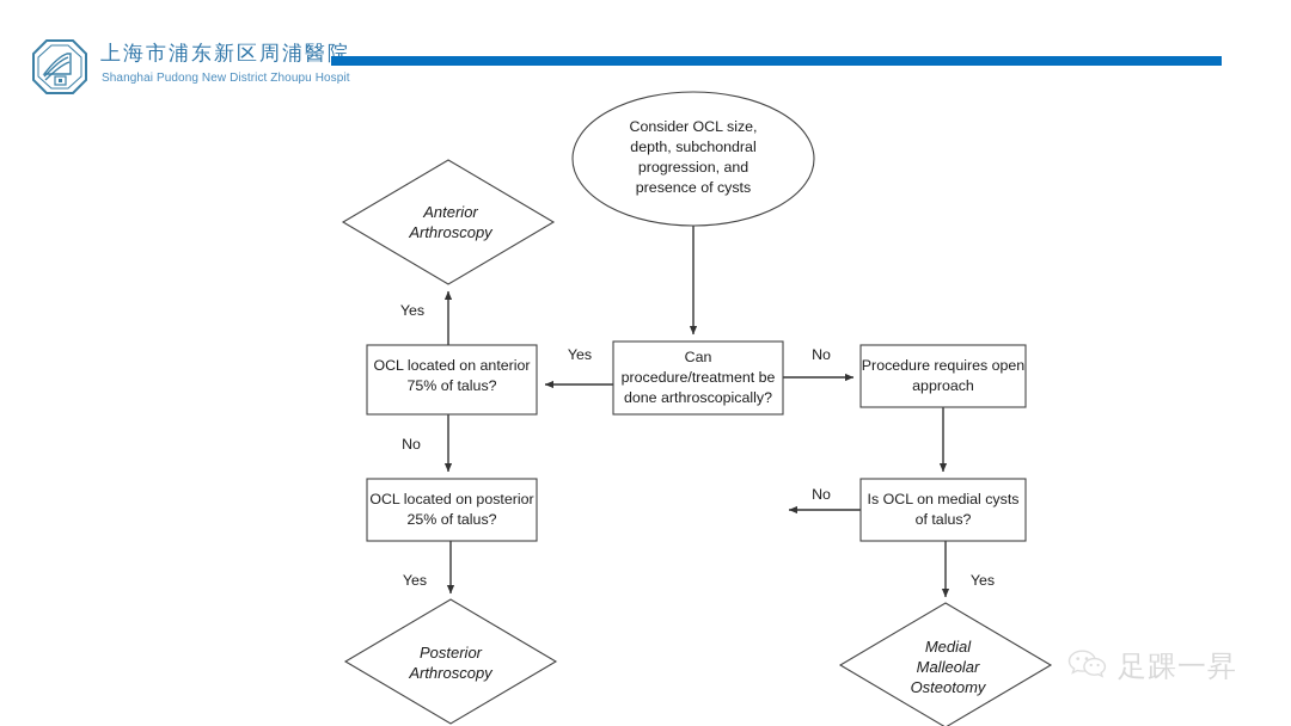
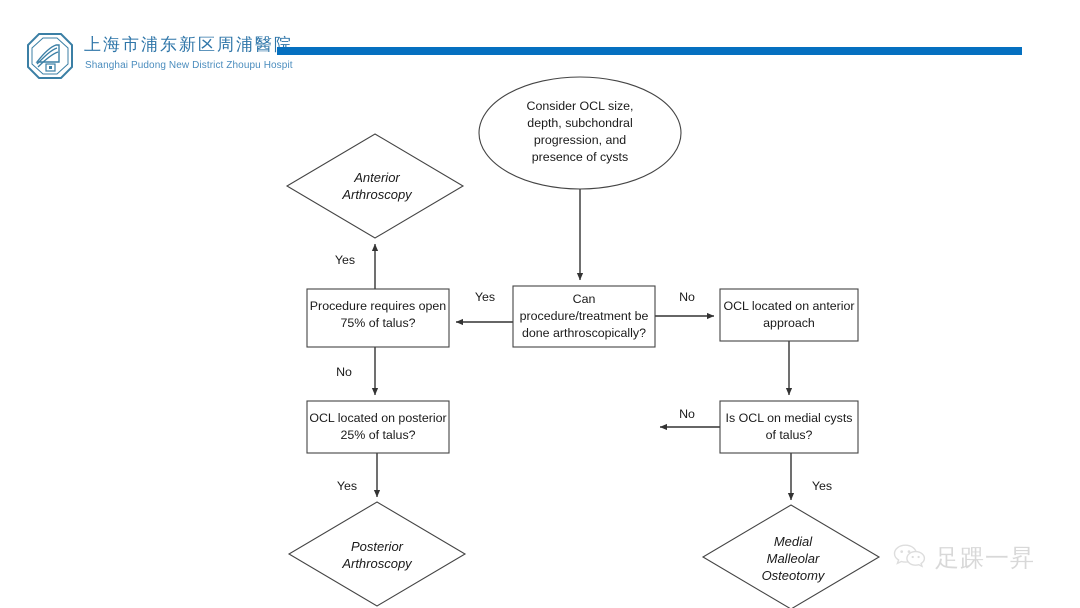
  上海市浦东新区周浦醫院
  Shanghai Pudong New District Zhoupu Hospit
  Yes
  No
  Yes
  No
  Yes
  No
  Yes
  Consider OCL size,
  depth, subchondral
  progression, and
  presence of cysts
  Anterior
  Arthroscopy
- OCL located on anterior
+ Procedure requires open
  75% of talus?
  Can
  procedure/treatment be
  done arthroscopically?
- Procedure requires open
+ OCL located on anterior
  approach
  OCL located on posterior
  25% of talus?
  Is OCL on medial cysts
  of talus?
  Posterior
  Arthroscopy
  Medial
  Malleolar
  Osteotomy
  足踝一昇
